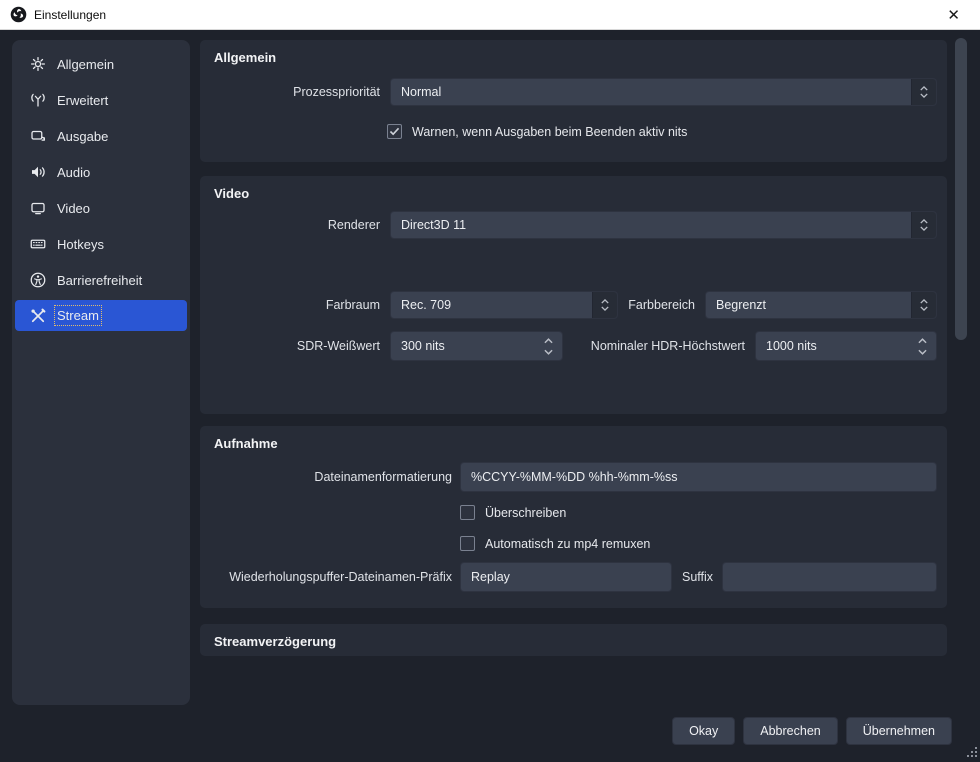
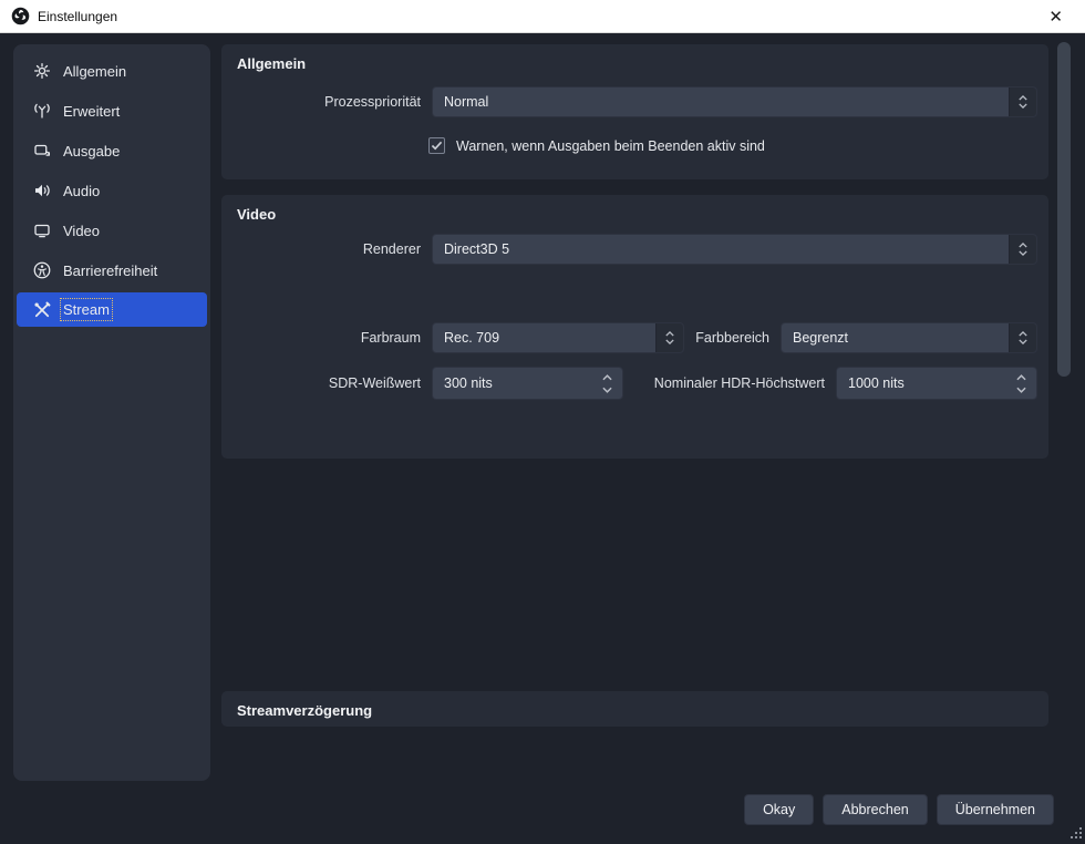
  Einstellungen
  ✕
  Allgemein
  Erweitert
  Ausgabe
  Audio
  Video
- Hotkeys
  Barrierefreiheit
  Stream
  Allgemein
  Prozesspriorität
  Normal
- Warnen, wenn Ausgaben beim Beenden aktiv nits
+ Warnen, wenn Ausgaben beim Beenden aktiv sind
  Video
  Renderer
- Direct3D 11
+ Direct3D 5
  Farbraum
  Rec. 709
  Farbbereich
  Begrenzt
  SDR-Weißwert
  300 nits
  Nominaler HDR-Höchstwert
  1000 nits
- Aufnahme
- Dateinamenformatierung
- %CCYY-%MM-%DD %hh-%mm-%ss
- Überschreiben
- Automatisch zu mp4 remuxen
- Wiederholungspuffer-Dateinamen-Präfix
- Replay
- Suffix
  Streamverzögerung
  Okay
  Abbrechen
  Übernehmen
